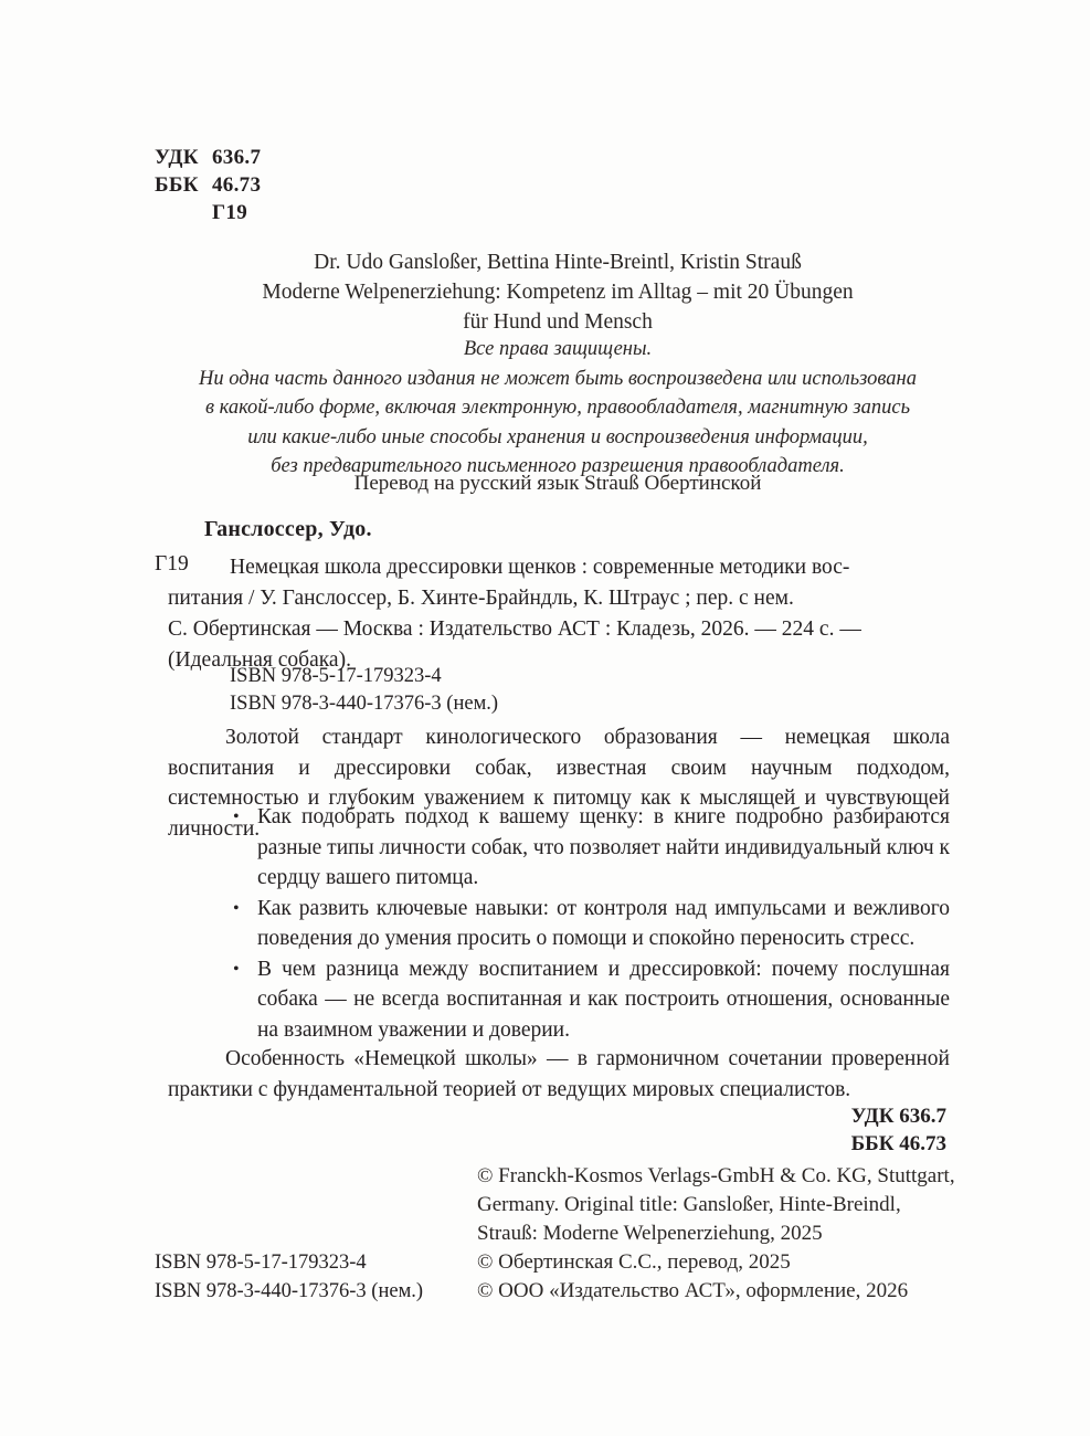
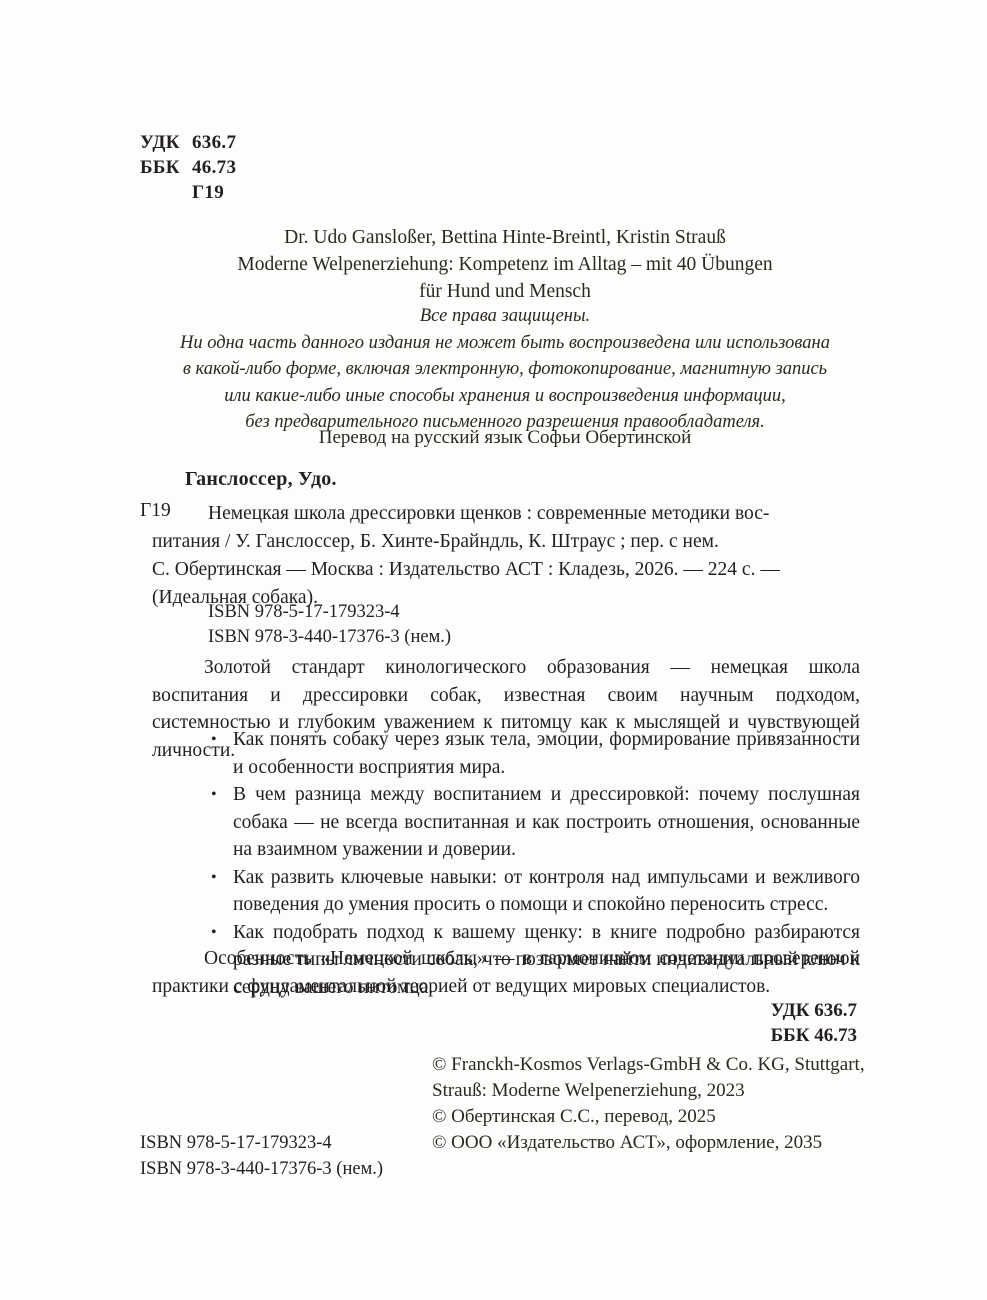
  УДК 636.7
  ББК 46.73
  Г19
  Dr. Udo Gansloßer, Bettina Hinte-Breintl, Kristin Strauß
- Moderne Welpenerziehung: Kompetenz im Alltag – mit 20 Übungen
+ Moderne Welpenerziehung: Kompetenz im Alltag – mit 40 Übungen
  für Hund und Mensch
  Все права защищены.
  Ни одна часть данного издания не может быть воспроизведена или использована
- в какой-либо форме, включая электронную, правообладателя, магнитную запись
+ в какой-либо форме, включая электронную, фотокопирование, магнитную запись
  или какие-либо иные способы хранения и воспроизведения информации,
  без предварительного письменного разрешения правообладателя.
- Перевод на русский язык Strauß Обертинской
+ Перевод на русский язык Софьи Обертинской
  Ганслоссер, Удо.
  Г19
  Немецкая школа дрессировки щенков : современные методики вос-
  питания / У. Ганслоссер, Б. Хинте-Брайндль, К. Штраус ; пер. с нем.
  С. Обертинская — Москва : Издательство АСТ : Кладезь, 2026. — 224 с. —
  (Идеальная собака).
  ISBN 978-5-17-179323-4
  ISBN 978-3-440-17376-3 (нем.)
  Золотой стандарт кинологического образования — немецкая школа воспитания и дрессировки собак, известная своим научным подходом, системностью и глубоким уважением к питомцу как к мыслящей и чувствующей личности.
+ Как понять собаку через язык тела, эмоции, формирование привязанности и особенности восприятия мира.
- Как подобрать подход к вашему щенку: в книге подробно разбираются разные типы личности собак, что позволяет найти индивидуальный ключ к сердцу вашего питомца.
+ В чем разница между воспитанием и дрессировкой: почему послушная собака — не всегда воспитанная и как построить отношения, основанные на взаимном уважении и доверии.
  Как развить ключевые навыки: от контроля над импульсами и вежливого поведения до умения просить о помощи и спокойно переносить стресс.
- В чем разница между воспитанием и дрессировкой: почему послушная собака — не всегда воспитанная и как построить отношения, основанные на взаимном уважении и доверии.
+ Как подобрать подход к вашему щенку: в книге подробно разбираются разные типы личности собак, что позволяет найти индивидуальный ключ к сердцу вашего питомца.
  Особенность «Немецкой школы» — в гармоничном сочетании проверенной практики с фундаментальной теорией от ведущих мировых специалистов.
  УДК 636.7
  ББК 46.73
  © Franckh-Kosmos Verlags-GmbH & Co. KG, Stuttgart,
- Germany. Original title: Gansloßer, Hinte-Breindl,
- Strauß: Moderne Welpenerziehung, 2025
+ Strauß: Moderne Welpenerziehung, 2023
  © Обертинская С.С., перевод, 2025
- © ООО «Издательство АСТ», оформление, 2026
+ © ООО «Издательство АСТ», оформление, 2035
  ISBN 978-5-17-179323-4
  ISBN 978-3-440-17376-3 (нем.)
